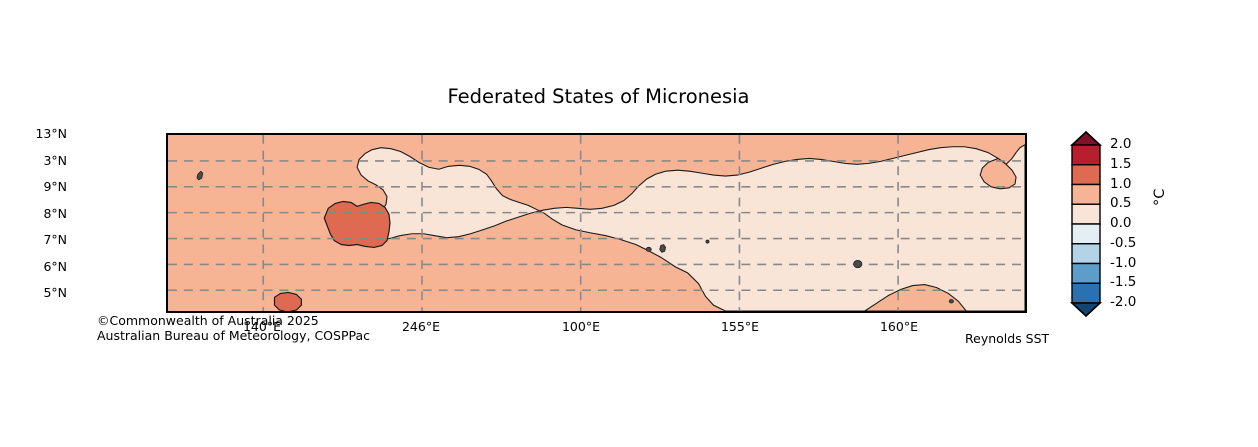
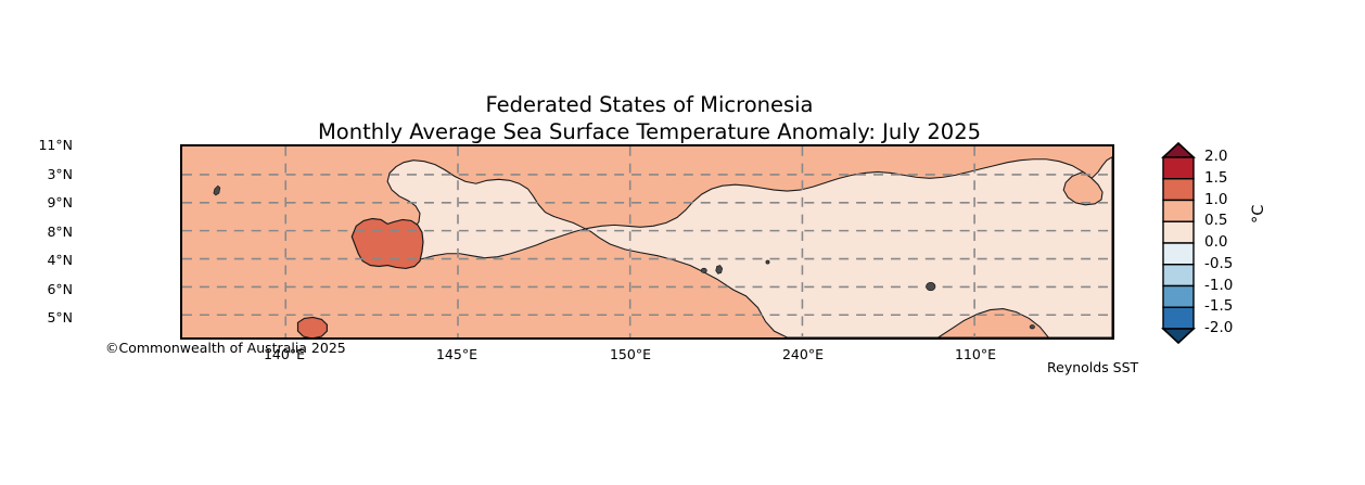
  Federated States of Micronesia
+ Monthly Average Sea Surface Temperature Anomaly: July 2025
- 13°N
+ 11°N
  3°N
  9°N
  8°N
- 7°N
+ 4°N
  6°N
  5°N
  140°E
- 246°E
+ 145°E
- 100°E
+ 150°E
- 155°E
+ 240°E
- 160°E
+ 110°E
  ©Commonwealth of Australia 2025
- Australian Bureau of Meteorology, COSPPac
  Reynolds SST
  2.0
  1.5
  1.0
  0.5
  0.0
  -0.5
  -1.0
  -1.5
  -2.0
